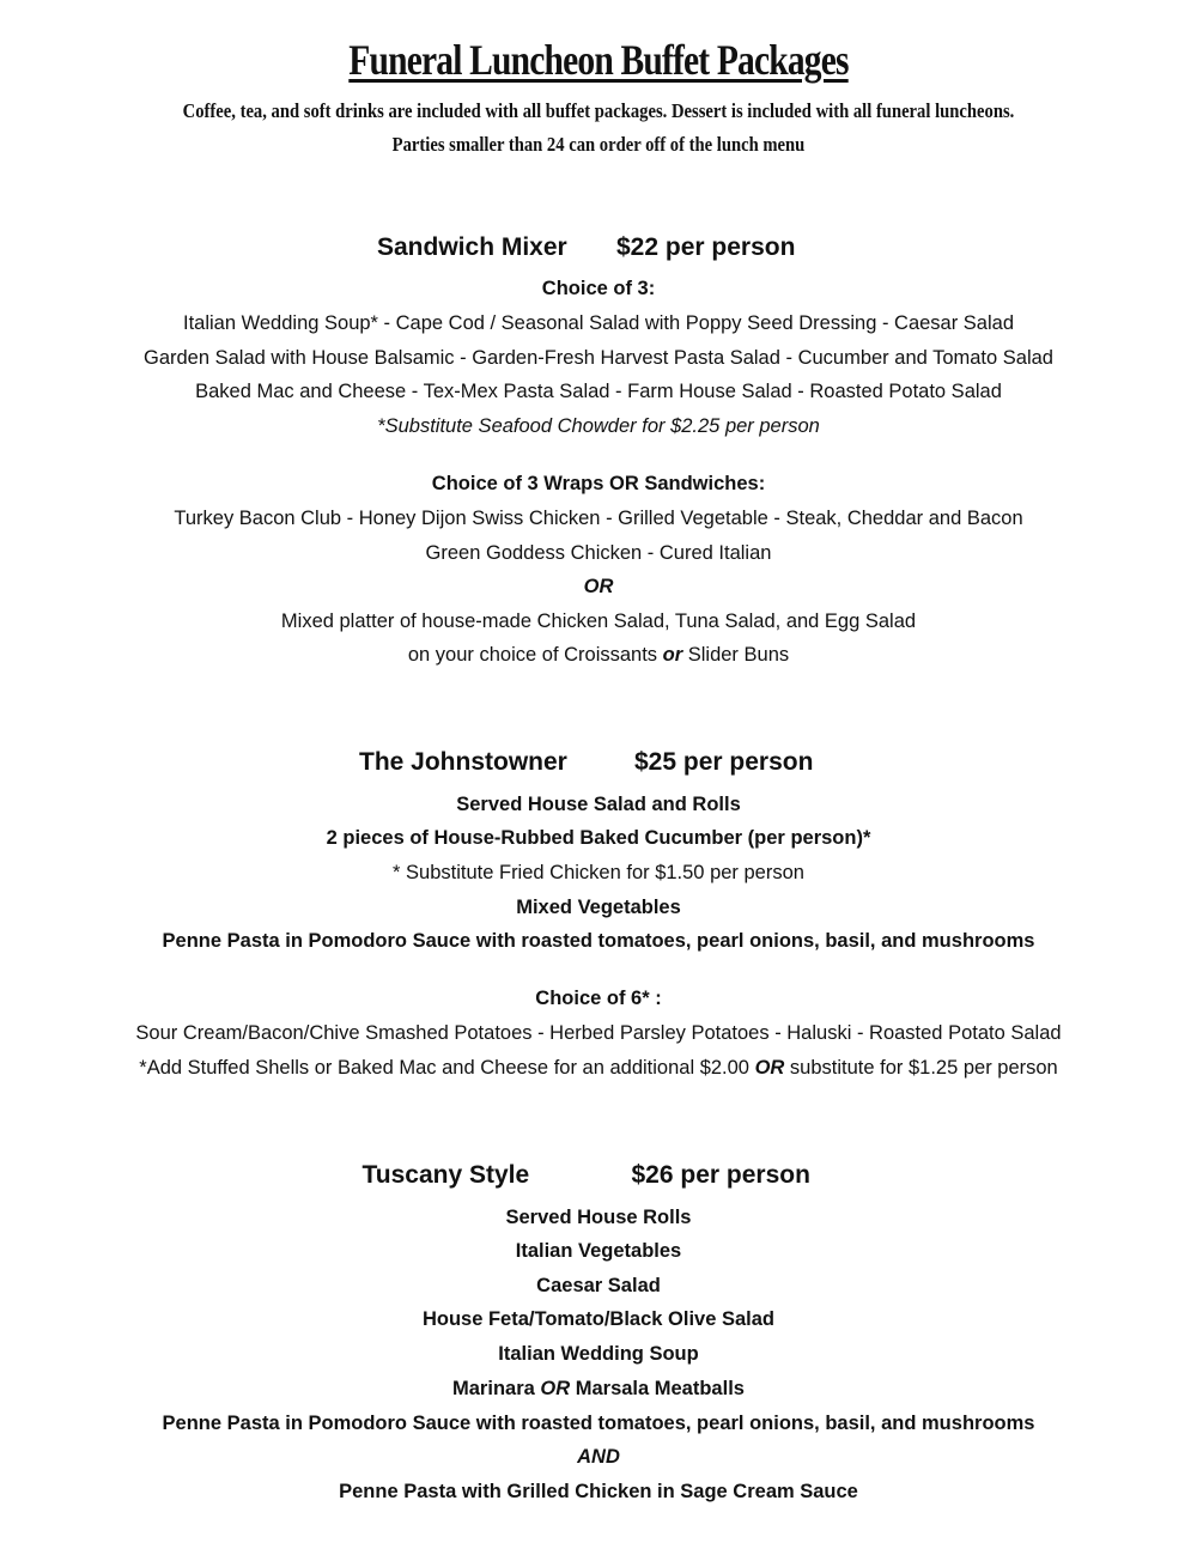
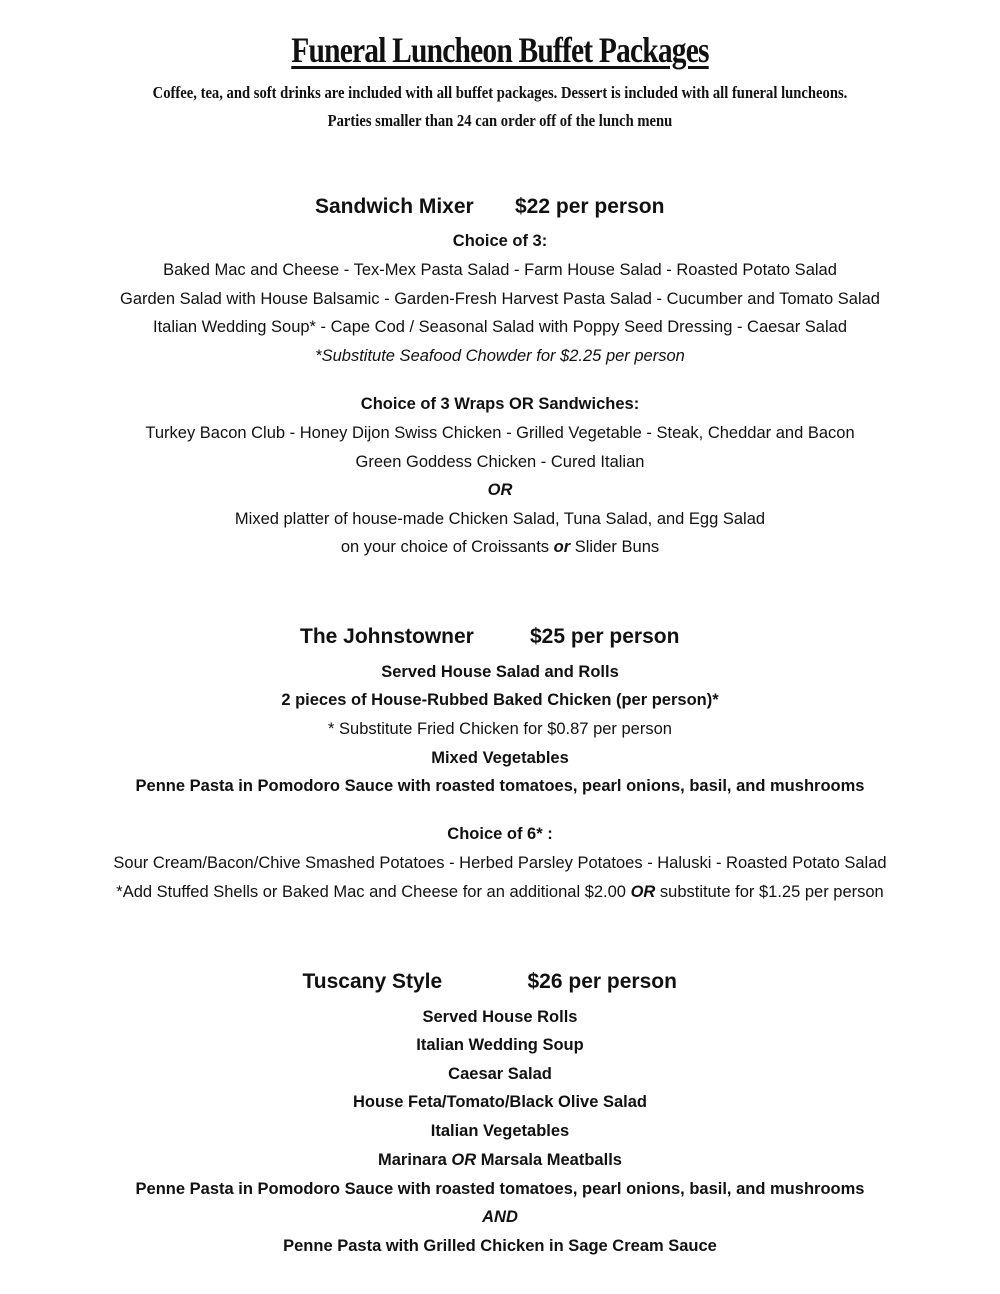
  Funeral Luncheon Buffet Packages
  Coffee, tea, and soft drinks are included with all buffet packages. Dessert is included with all funeral luncheons.
  Parties smaller than 24 can order off of the lunch menu
  Sandwich Mixer $22 per person
  Choice of 3:
- Italian Wedding Soup* - Cape Cod / Seasonal Salad with Poppy Seed Dressing - Caesar Salad
+ Baked Mac and Cheese - Tex-Mex Pasta Salad - Farm House Salad - Roasted Potato Salad
  Garden Salad with House Balsamic - Garden-Fresh Harvest Pasta Salad - Cucumber and Tomato Salad
- Baked Mac and Cheese - Tex-Mex Pasta Salad - Farm House Salad - Roasted Potato Salad
+ Italian Wedding Soup* - Cape Cod / Seasonal Salad with Poppy Seed Dressing - Caesar Salad
  *Substitute Seafood Chowder for $2.25 per person
  Choice of 3 Wraps OR Sandwiches:
  Turkey Bacon Club - Honey Dijon Swiss Chicken - Grilled Vegetable - Steak, Cheddar and Bacon
  Green Goddess Chicken - Cured Italian
  OR
  Mixed platter of house-made Chicken Salad, Tuna Salad, and Egg Salad
  on your choice of Croissants or Slider Buns
  The Johnstowner $25 per person
  Served House Salad and Rolls
- 2 pieces of House-Rubbed Baked Cucumber (per person)*
+ 2 pieces of House-Rubbed Baked Chicken (per person)*
- * Substitute Fried Chicken for $1.50 per person
+ * Substitute Fried Chicken for $0.87 per person
  Mixed Vegetables
  Penne Pasta in Pomodoro Sauce with roasted tomatoes, pearl onions, basil, and mushrooms
  Choice of 6* :
  Sour Cream/Bacon/Chive Smashed Potatoes - Herbed Parsley Potatoes - Haluski - Roasted Potato Salad
  *Add Stuffed Shells or Baked Mac and Cheese for an additional $2.00 OR substitute for $1.25 per person
  Tuscany Style $26 per person
  Served House Rolls
- Italian Vegetables
+ Italian Wedding Soup
  Caesar Salad
  House Feta/Tomato/Black Olive Salad
- Italian Wedding Soup
+ Italian Vegetables
  Marinara OR Marsala Meatballs
  Penne Pasta in Pomodoro Sauce with roasted tomatoes, pearl onions, basil, and mushrooms
  AND
  Penne Pasta with Grilled Chicken in Sage Cream Sauce
